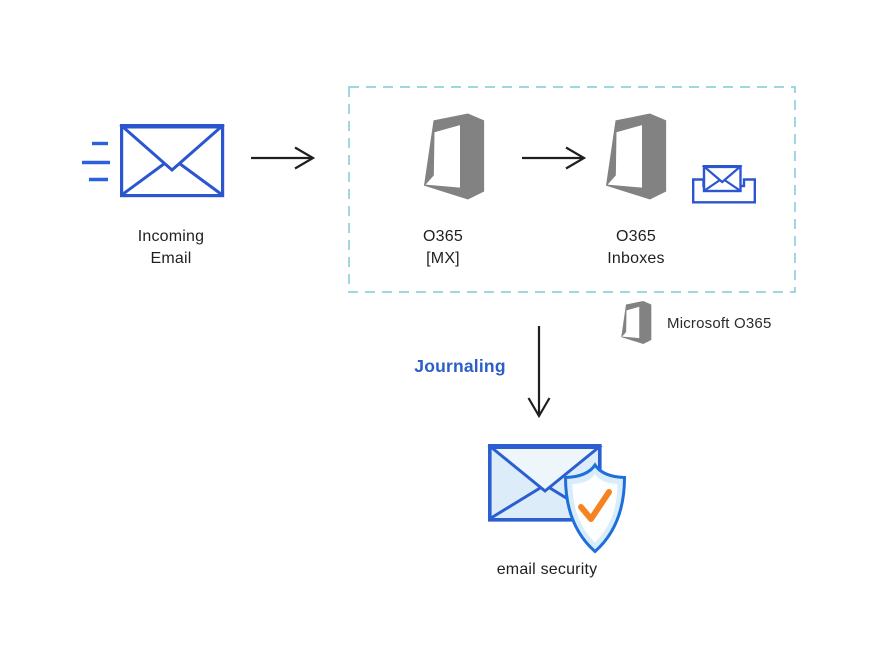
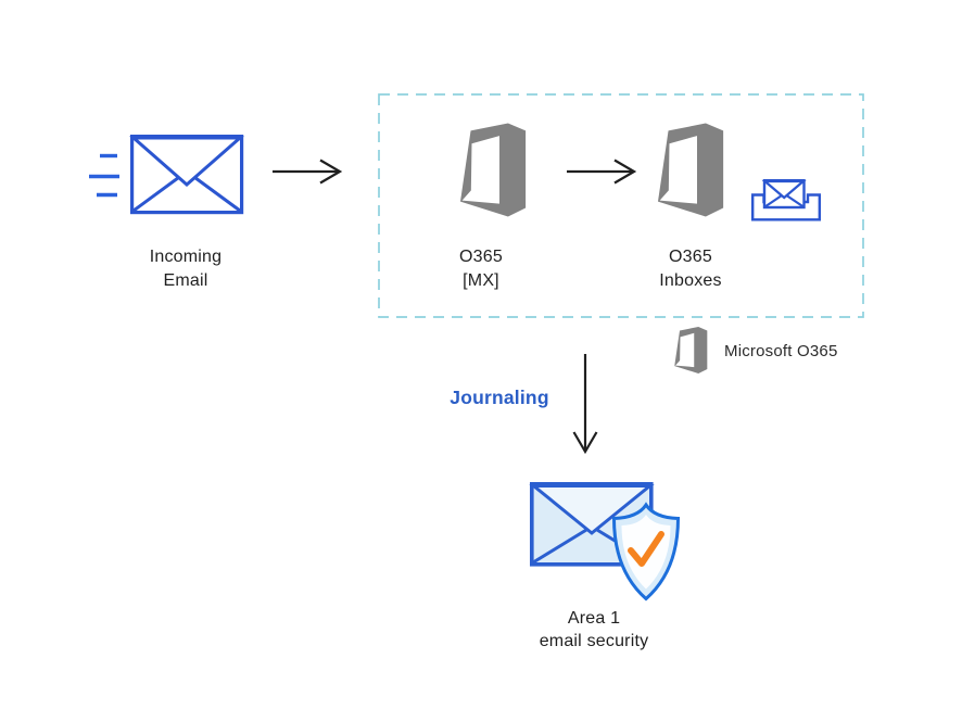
  Incoming
  Email
  O365
  [MX]
  O365
  Inboxes
  Microsoft O365
  Journaling
+ Area 1
  email security
